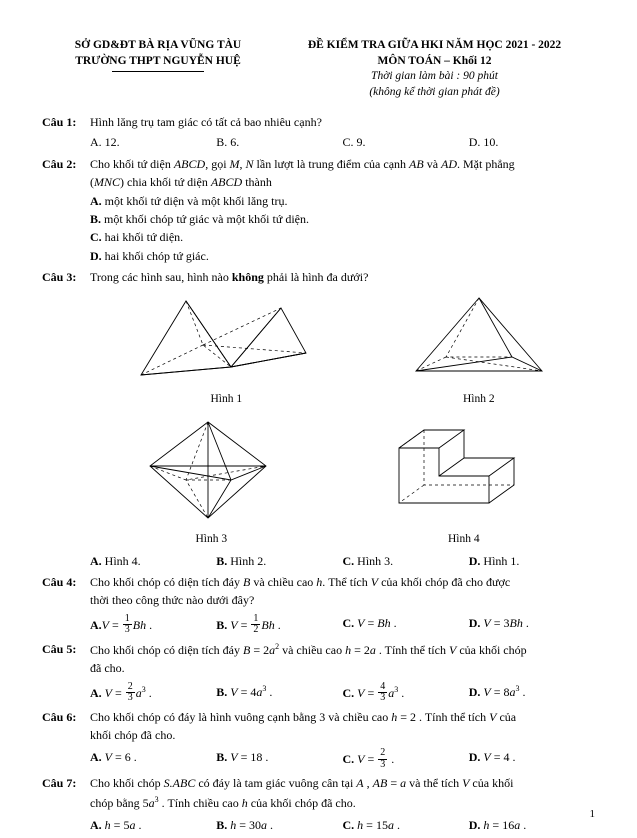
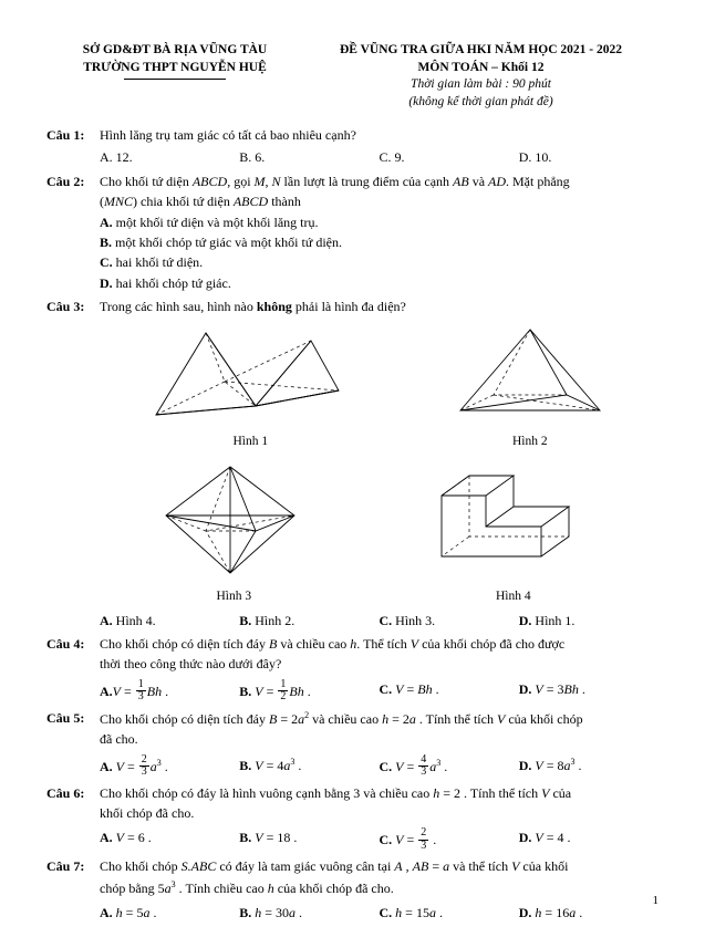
  SỞ GD&ĐT BÀ RỊA VŨNG TÀU
  TRƯỜNG THPT NGUYỄN HUỆ
- ĐỀ KIỂM TRA GIỮA HKI NĂM HỌC 2021 - 2022
+ ĐỀ VŨNG TRA GIỮA HKI NĂM HỌC 2021 - 2022
  MÔN TOÁN – Khối 12
  Thời gian làm bài : 90 phút
  (không kể thời gian phát đề)
  Câu 1:
  Hình lăng trụ tam giác có tất cả bao nhiêu cạnh?
  A. 12.
  B. 6.
  C. 9.
  D. 10.
  Câu 2:
  Cho khối tứ diện ABCD, gọi M, N lần lượt là trung điểm của cạnh AB và AD. Mặt phẳng
  (MNC) chia khối tứ diện ABCD thành
  A. một khối tứ diện và một khối lăng trụ.
  B. một khối chóp tứ giác và một khối tứ diện.
  C. hai khối tứ diện.
  D. hai khối chóp tứ giác.
  Câu 3:
- Trong các hình sau, hình nào không phải là hình đa dưới?
+ Trong các hình sau, hình nào không phải là hình đa diện?
  Hình 1
  Hình 2
  Hình 3
  Hình 4
  A. Hình 4.
  B. Hình 2.
  C. Hình 3.
  D. Hình 1.
  Câu 4:
  Cho khối chóp có diện tích đáy B và chiều cao h. Thể tích V của khối chóp đã cho được
  thời theo công thức nào dưới đây?
  A.V =
  1
  3
  Bh .
  B. V =
  1
  2
  Bh .
  C. V = Bh .
  D. V = 3Bh .
  Câu 5:
  Cho khối chóp có diện tích đáy B = 2a2 và chiều cao h = 2a . Tính thể tích V của khối chóp
  đã cho.
  A. V =
  2
  3
  a3 .
  B. V = 4a3 .
  C. V =
  4
  3
  a3 .
  D. V = 8a3 .
  Câu 6:
  Cho khối chóp có đáy là hình vuông cạnh bằng 3 và chiều cao h = 2 . Tính thể tích V của
  khối chóp đã cho.
  A. V = 6 .
  B. V = 18 .
  C. V =
  2
  3
  .
  D. V = 4 .
  Câu 7:
  Cho khối chóp S.ABC có đáy là tam giác vuông cân tại A , AB = a và thể tích V của khối
  chóp bằng 5a3 . Tính chiều cao h của khối chóp đã cho.
  A. h = 5a .
  B. h = 30a .
  C. h = 15a .
  D. h = 16a .
  1
